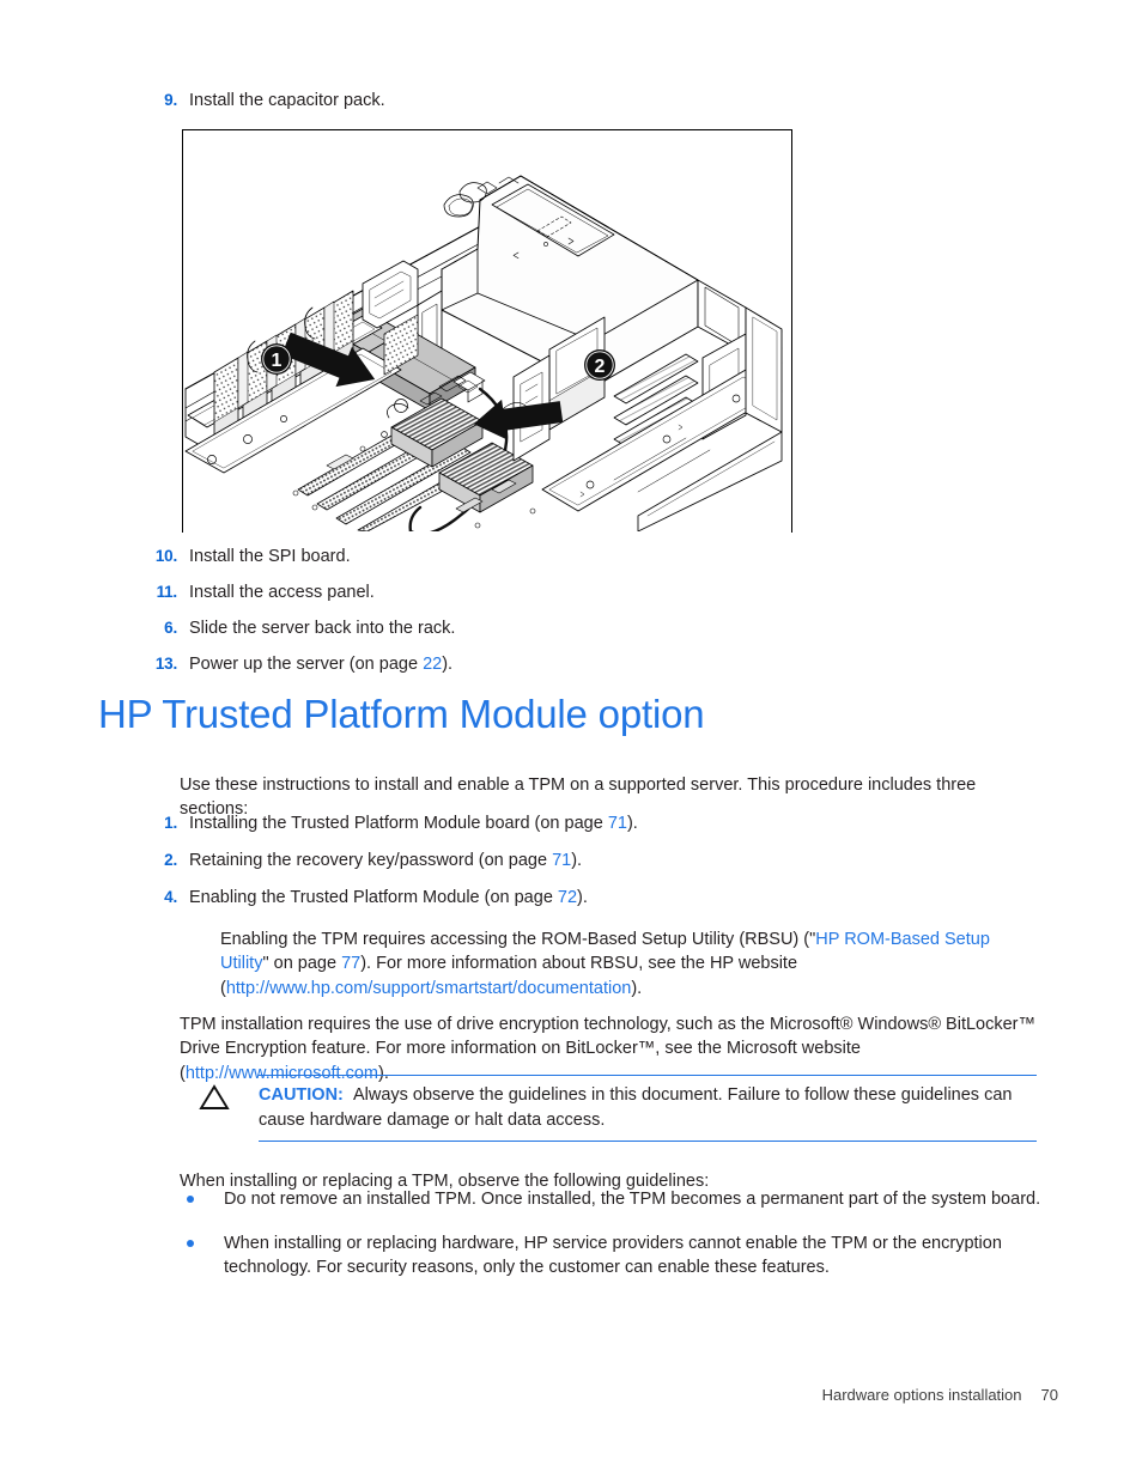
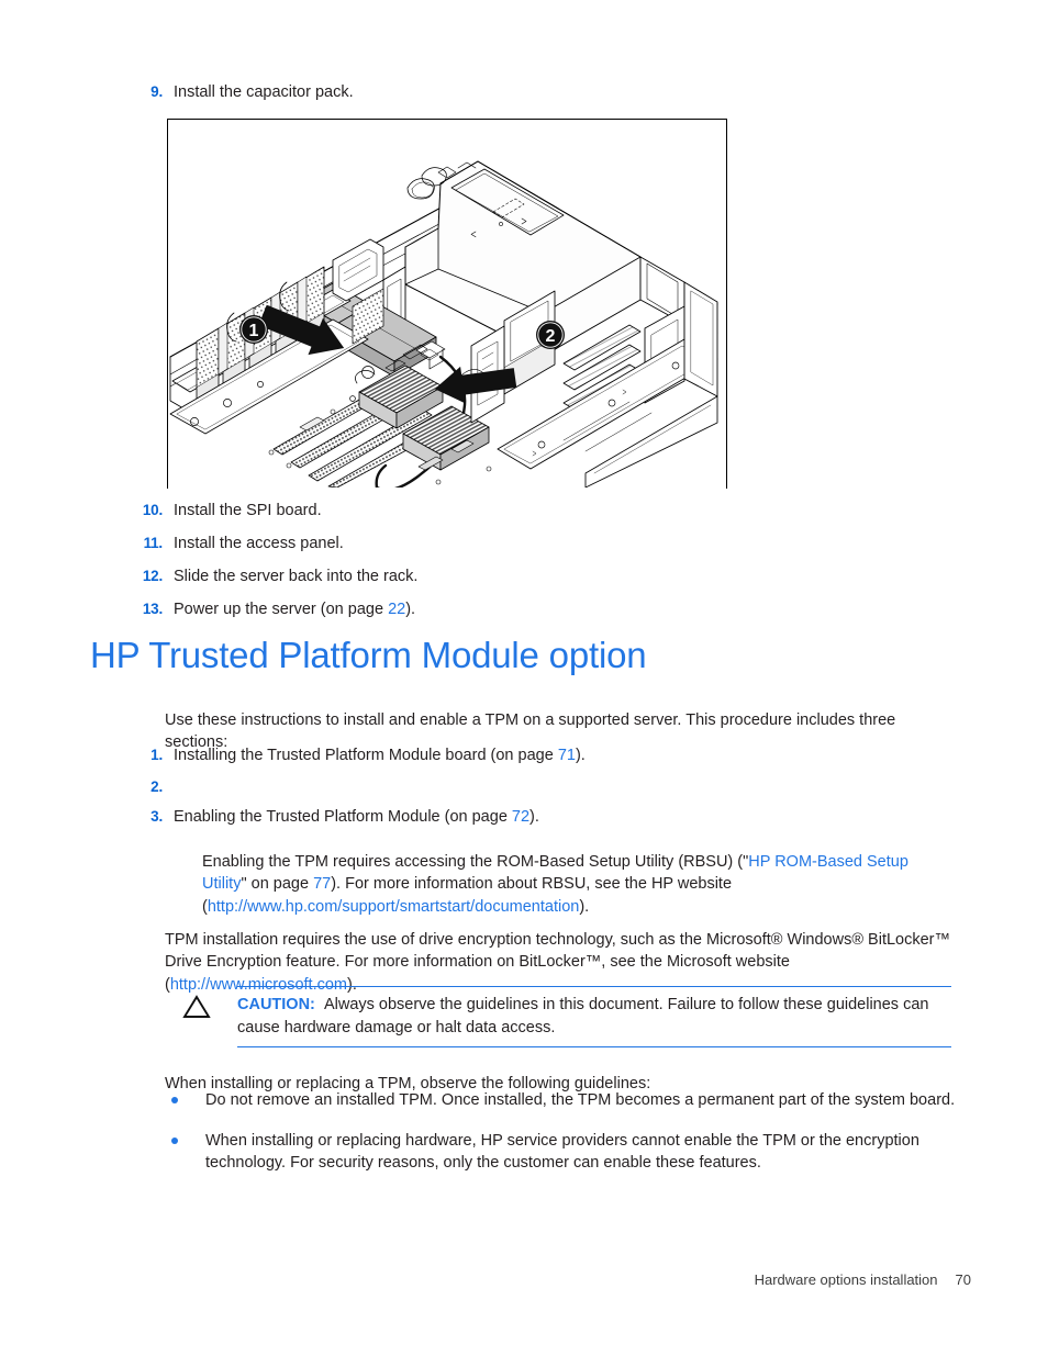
  9.
  Install the capacitor pack.
  1
  2
  10.
  Install the SPI board.
  11.
  Install the access panel.
- 6.
+ 12.
  Slide the server back into the rack.
  13.
  Power up the server (on page 22).
  HP Trusted Platform Module option
  Use these instructions to install and enable a TPM on a supported server. This procedure includes three sections:
  1.
  Installing the Trusted Platform Module board (on page 71).
  2.
- Retaining the recovery key/password (on page 71).
- 4.
+ 3.
  Enabling the Trusted Platform Module (on page 72).
  Enabling the TPM requires accessing the ROM-Based Setup Utility (RBSU) ("HP ROM-Based Setup Utility" on page 77). For more information about RBSU, see the HP website (http://www.hp.com/support/smartstart/documentation).
  TPM installation requires the use of drive encryption technology, such as the Microsoft® Windows® BitLocker™ Drive Encryption feature. For more information on BitLocker™, see the Microsoft website (http://www.microsoft.com).
  CAUTION: Always observe the guidelines in this document. Failure to follow these guidelines can cause hardware damage or halt data access.
  When installing or replacing a TPM, observe the following guidelines:
  Do not remove an installed TPM. Once installed, the TPM becomes a permanent part of the system board.
  When installing or replacing hardware, HP service providers cannot enable the TPM or the encryption technology. For security reasons, only the customer can enable these features.
  Hardware options installation 70
